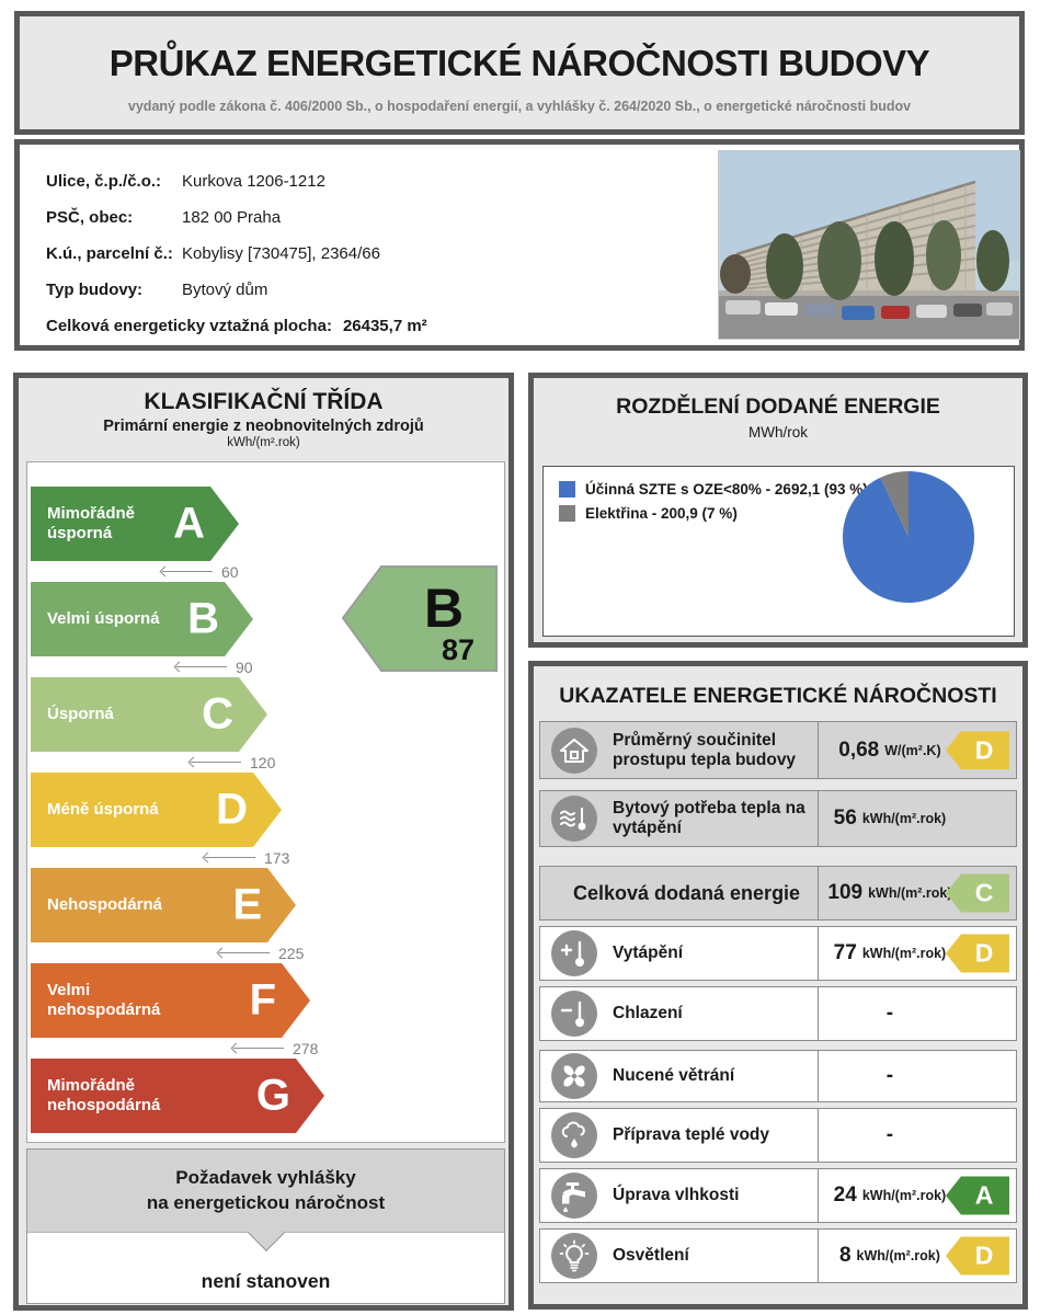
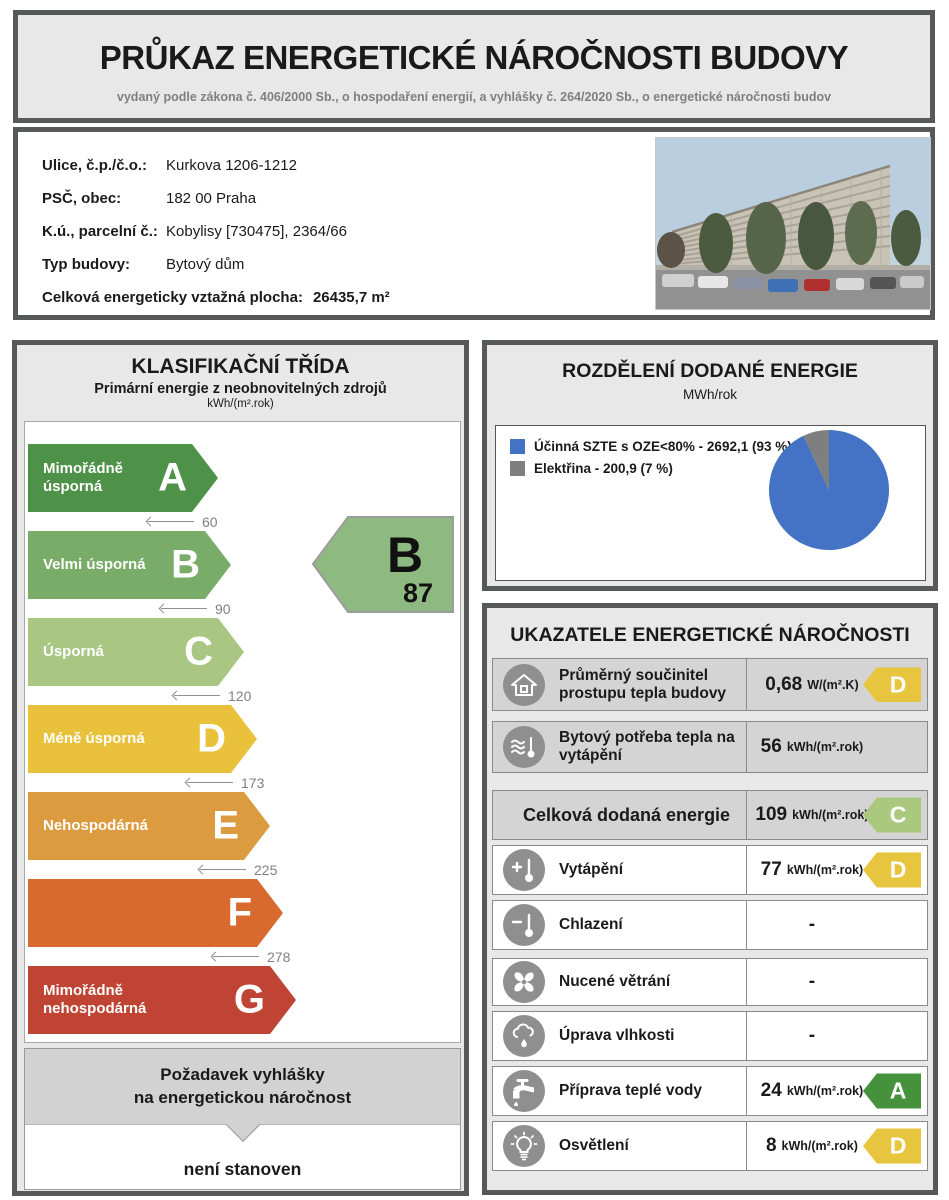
  PRŮKAZ ENERGETICKÉ NÁROČNOSTI BUDOVY
  vydaný podle zákona č. 406/2000 Sb., o hospodaření energií, a vyhlášky č. 264/2020 Sb., o energetické náročnosti budov
  Ulice, č.p./č.o.: Kurkova 1206-1212
  PSČ, obec: 182 00 Praha
  K.ú., parcelní č.: Kobylisy [730475], 2364/66
  Typ budovy: Bytový dům
  Celková energeticky vztažná plocha: 26435,7 m²
  KLASIFIKAČNÍ TŘÍDA
  Primární energie z neobnovitelných zdrojů
  kWh/(m².rok)
  Mimořádně úsporná
  A
  60
  Velmi úsporná
  B
  90
  Úsporná
  C
  120
  Méně úsporná
  D
  173
  Nehospodárná
  E
  225
- Velmi nehospodárná
  F
  278
  Mimořádně nehospodárná
  G
  B
  87
  Požadavek vyhlášky
  na energetickou náročnost
  není stanoven
  ROZDĚLENÍ DODANÉ ENERGIE
  MWh/rok
  Účinná SZTE s OZE<80% - 2692,1 (93 %
  Elektřina - 200,9 (7 %)
  UKAZATELE ENERGETICKÉ NÁROČNOSTI
  Průměrný součinitel prostupu tepla budovy
  0,68
  W/(m².K)
  D
  Bytový potřeba tepla na vytápění
  56
  kWh/(m².rok)
  Celková dodaná energie
  109
  kWh/(m².rok
  C
  Vytápění
  77
  kWh/(m².rok)
  D
  Chlazení
  -
  Nucené větrání
  -
- Příprava teplé vody
+ Úprava vlhkosti
  -
- Úprava vlhkosti
+ Příprava teplé vody
  24
  kWh/(m².rok)
  A
  Osvětlení
  8
  kWh/(m².rok)
  D
